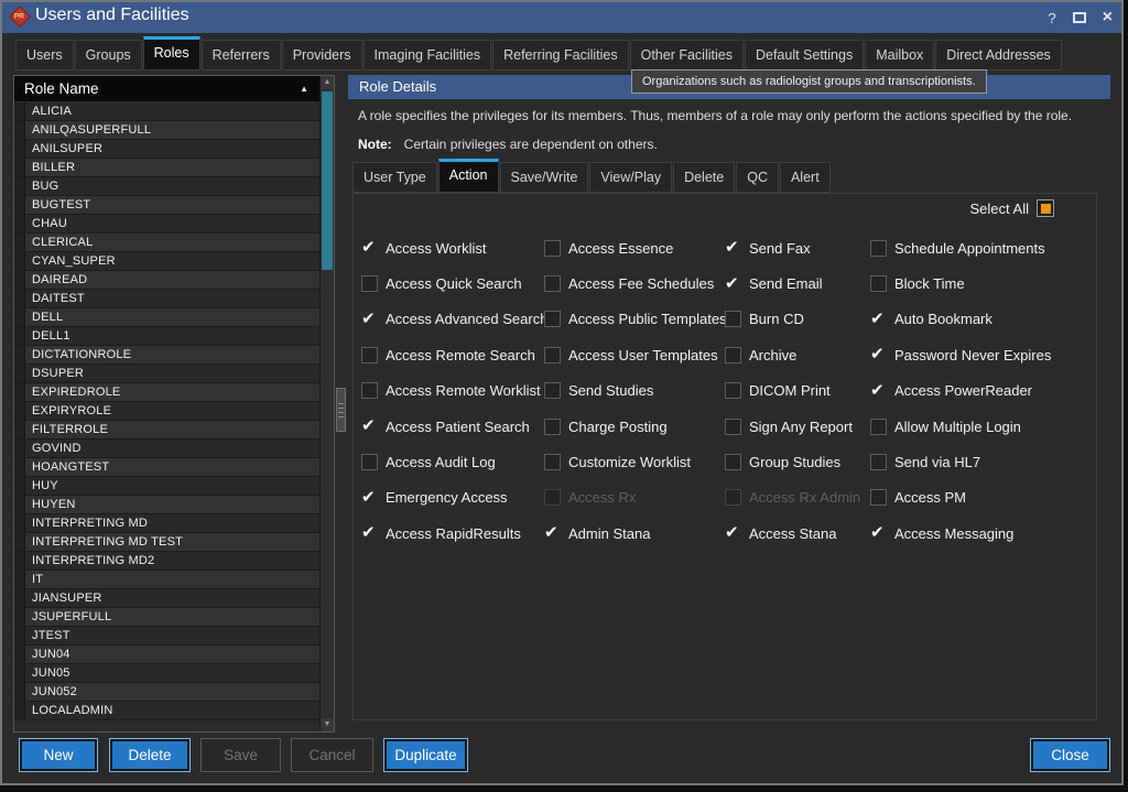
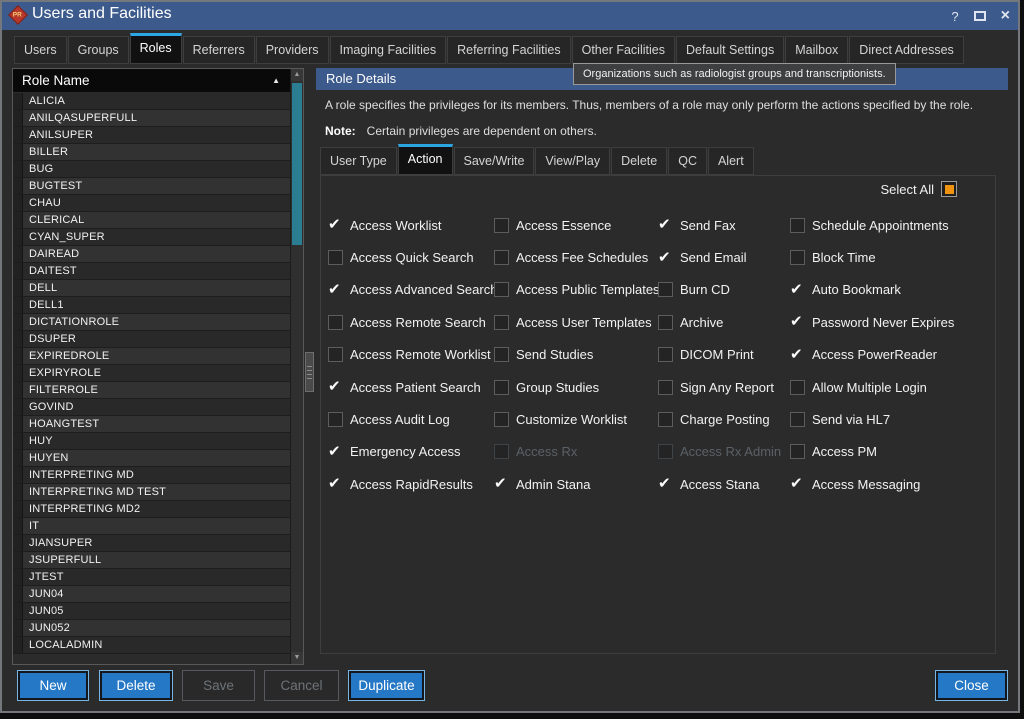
  Users and Facilities
  ?
  ×
  Users
  Groups
  Roles
  Referrers
  Providers
  Imaging Facilities
  Referring Facilities
  Other Facilities
  Default Settings
  Mailbox
  Direct Addresses
  Organizations such as radiologist groups and transcriptionists.
  Role Name
  ▲
  ALICIA
  ANILQASUPERFULL
  ANILSUPER
  BILLER
  BUG
  BUGTEST
  CHAU
  CLERICAL
  CYAN_SUPER
  DAIREAD
  DAITEST
  DELL
  DELL1
  DICTATIONROLE
  DSUPER
  EXPIREDROLE
  EXPIRYROLE
  FILTERROLE
  GOVIND
  HOANGTEST
  HUY
  HUYEN
  INTERPRETING MD
  INTERPRETING MD TEST
  INTERPRETING MD2
  IT
  JIANSUPER
  JSUPERFULL
  JTEST
  JUN04
  JUN05
  JUN052
  LOCALADMIN
  Role Details
  A role specifies the privileges for its members. Thus, members of a role may only perform the actions specified by the role.
  Note: Certain privileges are dependent on others.
  User Type
  Action
  Save/Write
  View/Play
  Delete
  QC
  Alert
  Select All
  ✔
  Access Worklist
  Access Quick Search
  ✔
  Access Advanced Searc
  Access Remote Search
  Access Remote Worklist
  ✔
  Access Patient Search
  Access Audit Log
  ✔
  Emergency Access
  ✔
  Access RapidResults
  Access Essence
  Access Fee Schedules
  Access Public Templates
  Access User Templates
  Send Studies
- Charge Posting
+ Group Studies
  Customize Worklist
  Access Rx
  ✔
  Admin Stana
  ✔
  Send Fax
  ✔
  Send Email
  Burn CD
  Archive
  DICOM Print
  Sign Any Report
- Group Studies
+ Charge Posting
  Access Rx Admin
  ✔
  Access Stana
  Schedule Appointments
  Block Time
  ✔
  Auto Bookmark
  ✔
  Password Never Expires
  ✔
  Access PowerReader
  Allow Multiple Login
  Send via HL7
  Access PM
  ✔
  Access Messaging
  New
  Delete
  Save
  Cancel
  Duplicate
  Close
